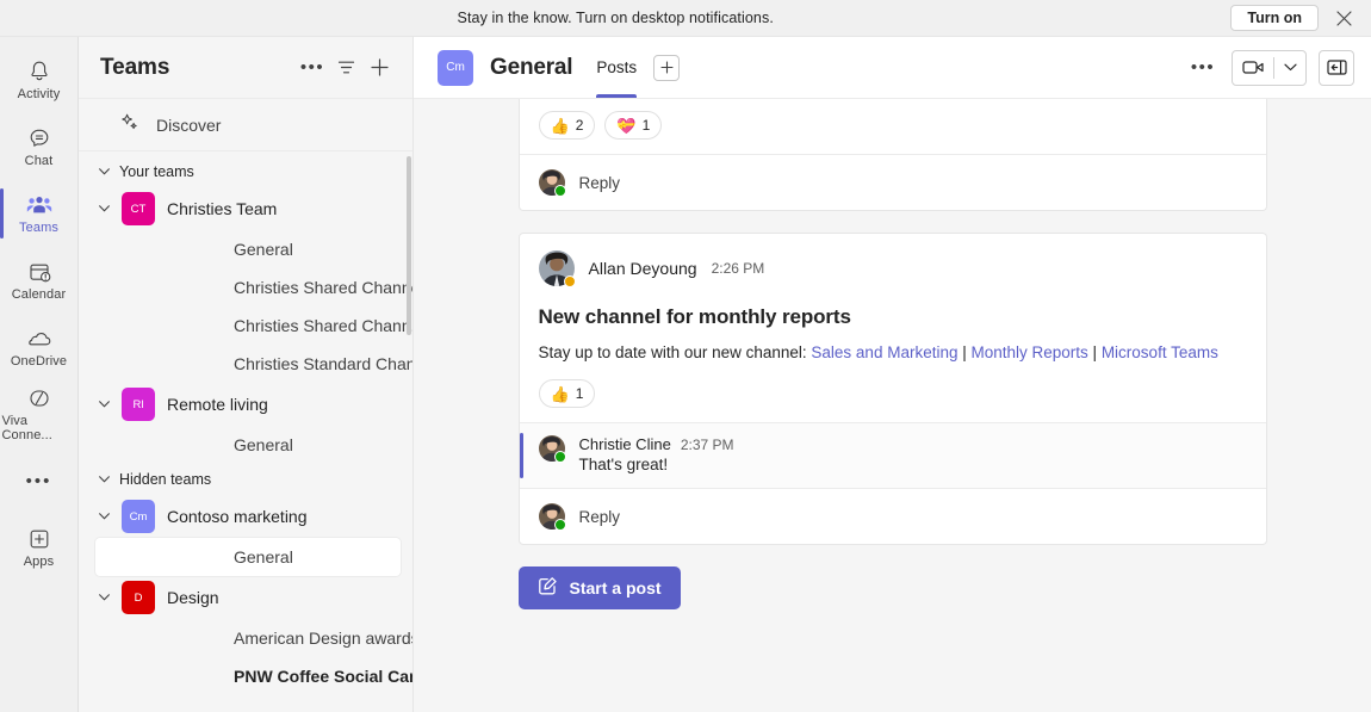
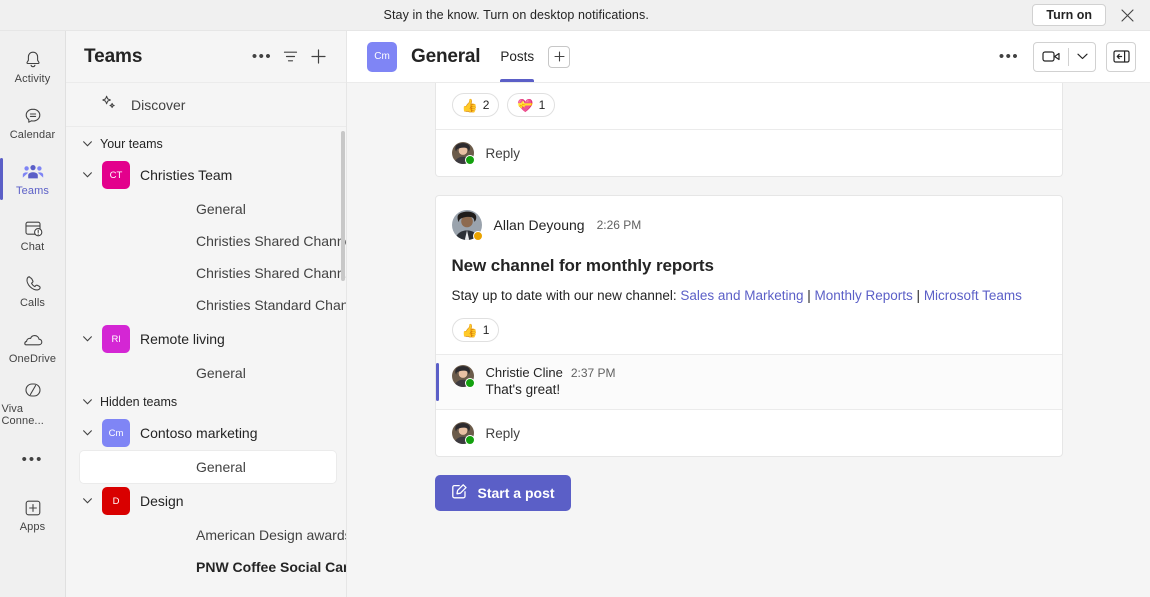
  Stay in the know. Turn on desktop notifications.
  Turn on
  Activity
- Chat
+ Calendar
  Teams
- Calendar
+ Chat
+ Calls
  OneDrive
  Viva Conne...
  •••
  Apps
  Teams
  •••
  Discover
  Your teams
  CT
  Christies Team
  General
  Christies Shared Chan
  Christies Shared Chan
  Christies Standard Chan
  Rl
  Remote living
  General
  Hidden teams
  Cm
  Contoso marketing
  General
  D
  Design
  American Design award
  PNW Coffee Social Ca
  Cm
  General
  Posts
  •••
  👍
  2
  💝
  1
  Reply
  Allan Deyoung
  2:26 PM
  New channel for monthly reports
  Stay up to date with our new channel: Sales and Marketing | Monthly Reports | Microsoft Teams
  👍
  1
  Christie Cline
  2:37 PM
  That's great!
  Reply
  Start a post
